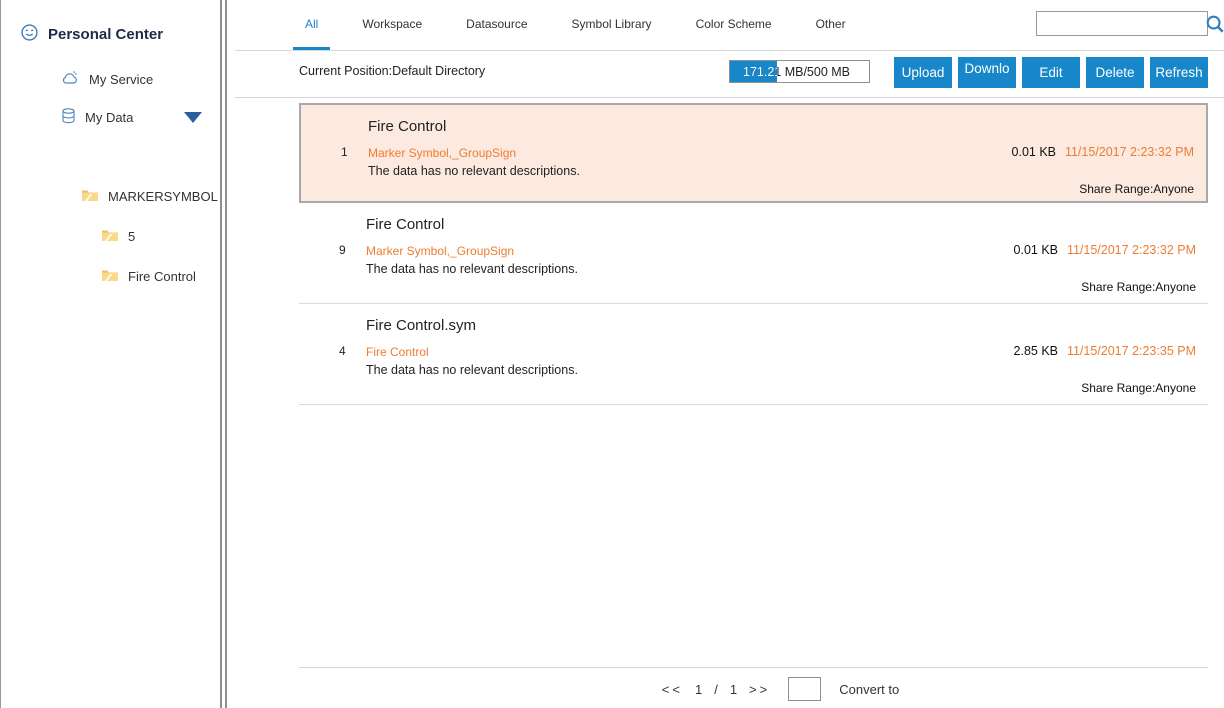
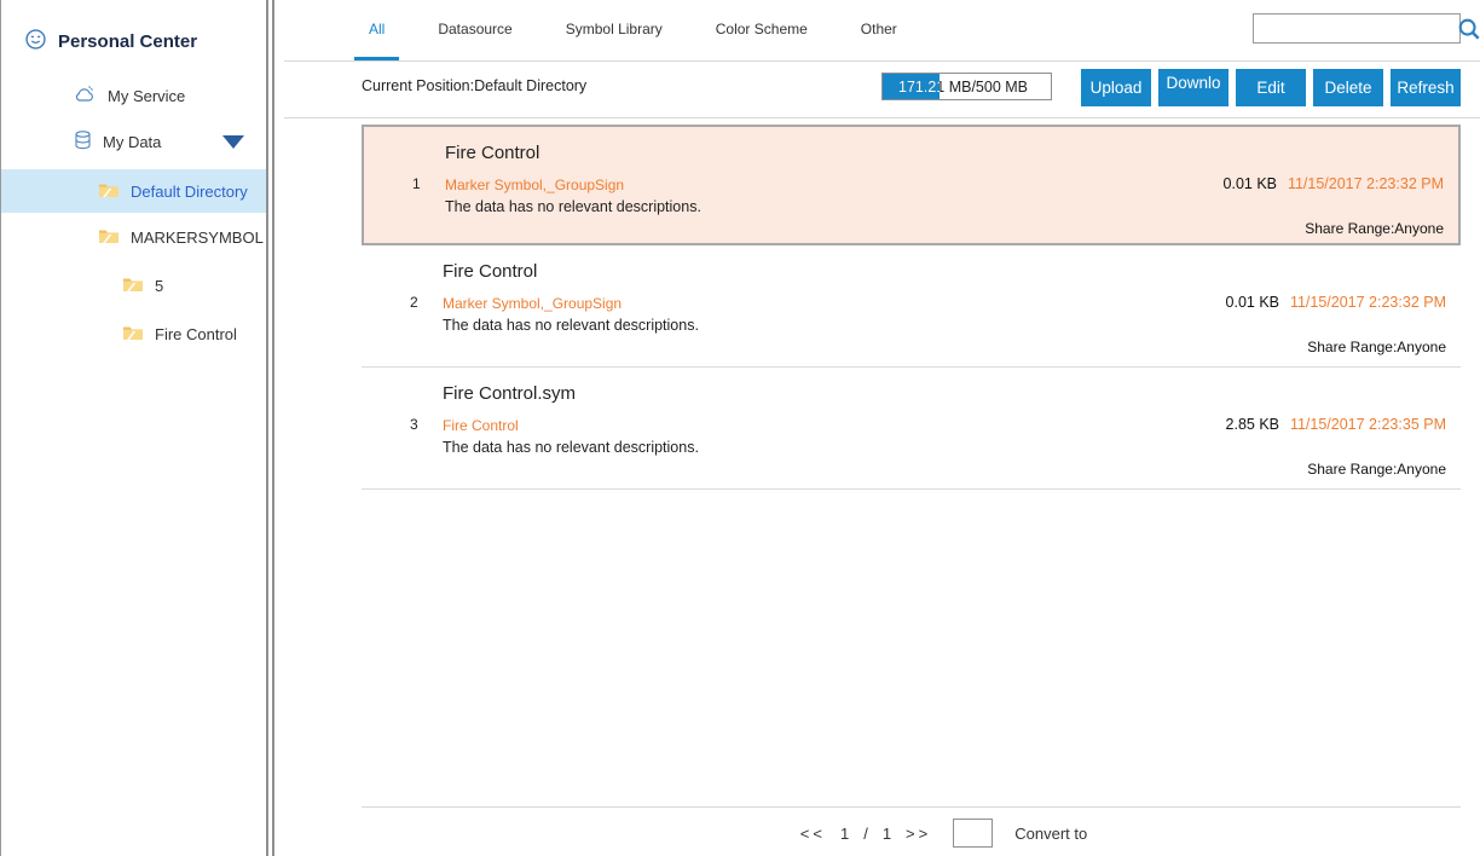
  Personal Center
  My Service
  My Data
+ Default Directory
  MARKERSYMBOL
  5
  Fire Control
  All
- Workspace
  Datasource
  Symbol Library
  Color Scheme
  Other
  Current Position:Default Directory
  171.21 MB/500 MB
  Upload
  Downlo
  Edit
  Delete
  Refresh
  1
  Fire Control
  Marker Symbol,_GroupSign
  The data has no relevant descriptions.
  0.01 KB
  11/15/2017 2:23:32 PM
  Share Range:Anyone
- 9
+ 2
  Fire Control
  Marker Symbol,_GroupSign
  The data has no relevant descriptions.
  0.01 KB
  11/15/2017 2:23:32 PM
  Share Range:Anyone
- 4
+ 3
  Fire Control.sym
  Fire Control
  The data has no relevant descriptions.
  2.85 KB
  11/15/2017 2:23:35 PM
  Share Range:Anyone
  <<
  1
  /
  1
  >>
  Convert to
